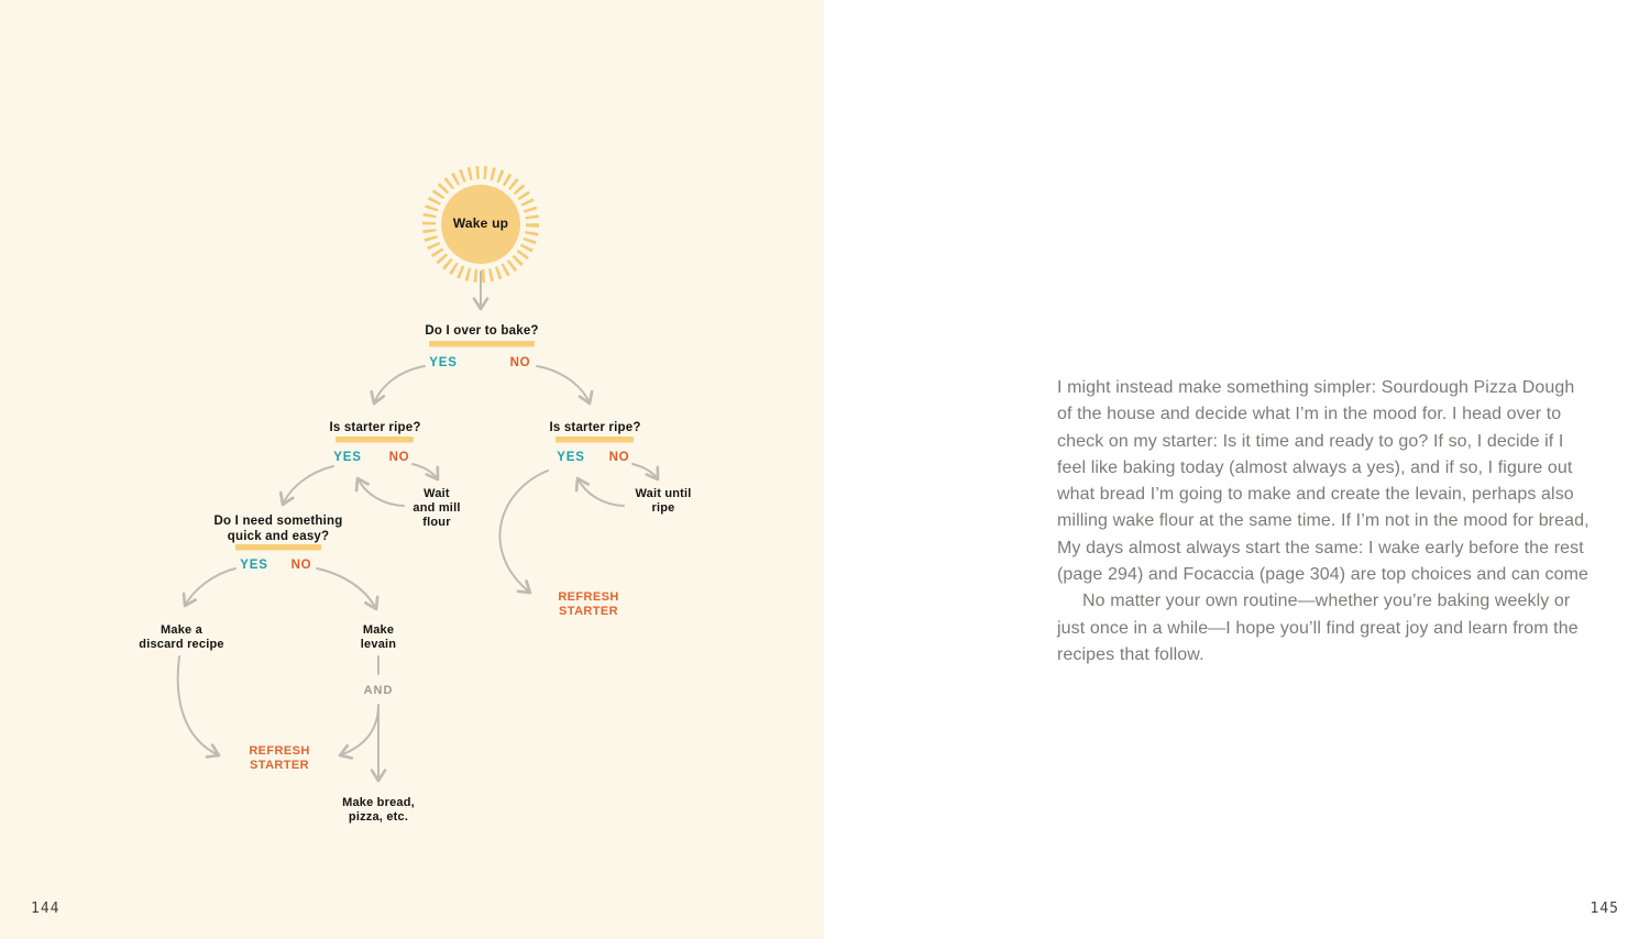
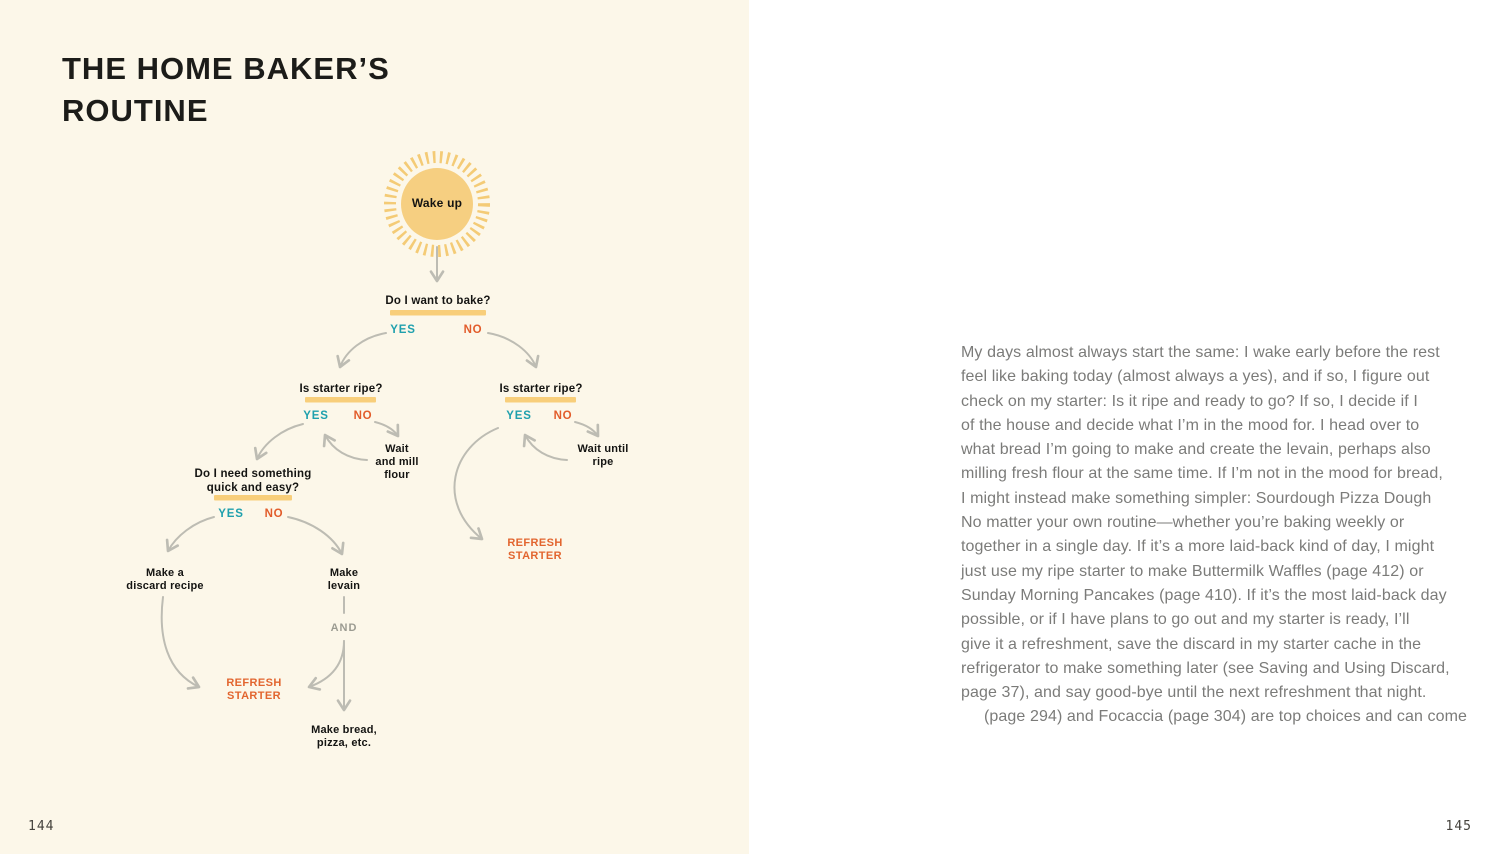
+ THE HOME BAKER’S
+ ROUTINE
  Wake up
- Do I over to bake?
+ Do I want to bake?
  YES
  NO
  Is starter ripe?
  YES
  NO
  Is starter ripe?
  YES
  NO
  Wait
  and mill
  flour
  Wait until
  ripe
  Do I need something
  quick and easy?
  YES
  NO
  REFRESH
  STARTER
  Make a
  discard recipe
  Make
  levain
  AND
  REFRESH
  STARTER
  Make bread,
  pizza, etc.
  144
- I might instead make something simpler: Sourdough Pizza Dough
+ My days almost always start the same: I wake early before the rest
- of the house and decide what I’m in the mood for. I head over to
+ feel like baking today (almost always a yes), and if so, I figure out
- check on my starter: Is it time and ready to go? If so, I decide if I
+ check on my starter: Is it ripe and ready to go? If so, I decide if I
- feel like baking today (almost always a yes), and if so, I figure out
+ of the house and decide what I’m in the mood for. I head over to
  what bread I’m going to make and create the levain, perhaps also
- milling wake flour at the same time. If I’m not in the mood for bread,
+ milling fresh flour at the same time. If I’m not in the mood for bread,
- My days almost always start the same: I wake early before the rest
+ I might instead make something simpler: Sourdough Pizza Dough
- (page 294) and Focaccia (page 304) are top choices and can come
+ No matter your own routine—whether you’re baking weekly or
+ together in a single day. If it’s a more laid-back kind of day, I might
+ just use my ripe starter to make Buttermilk Waffles (page 412) or
+ Sunday Morning Pancakes (page 410). If it’s the most laid-back day
+ possible, or if I have plans to go out and my starter is ready, I’ll
+ give it a refreshment, save the discard in my starter cache in the
+ refrigerator to make something later (see Saving and Using Discard,
+ page 37), and say good-bye until the next refreshment that night.
- No matter your own routine—whether you’re baking weekly or
+ (page 294) and Focaccia (page 304) are top choices and can come
- just once in a while—I hope you’ll find great joy and learn from the
- recipes that follow.
  145
